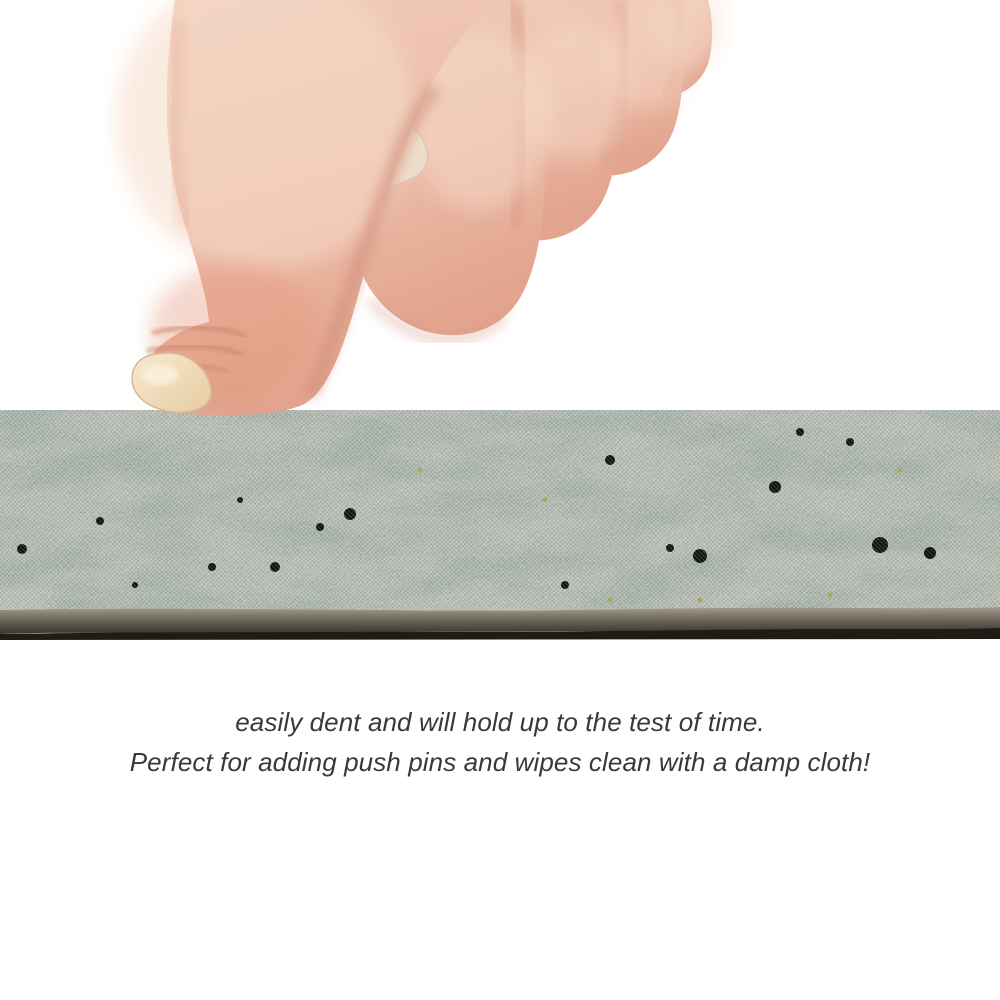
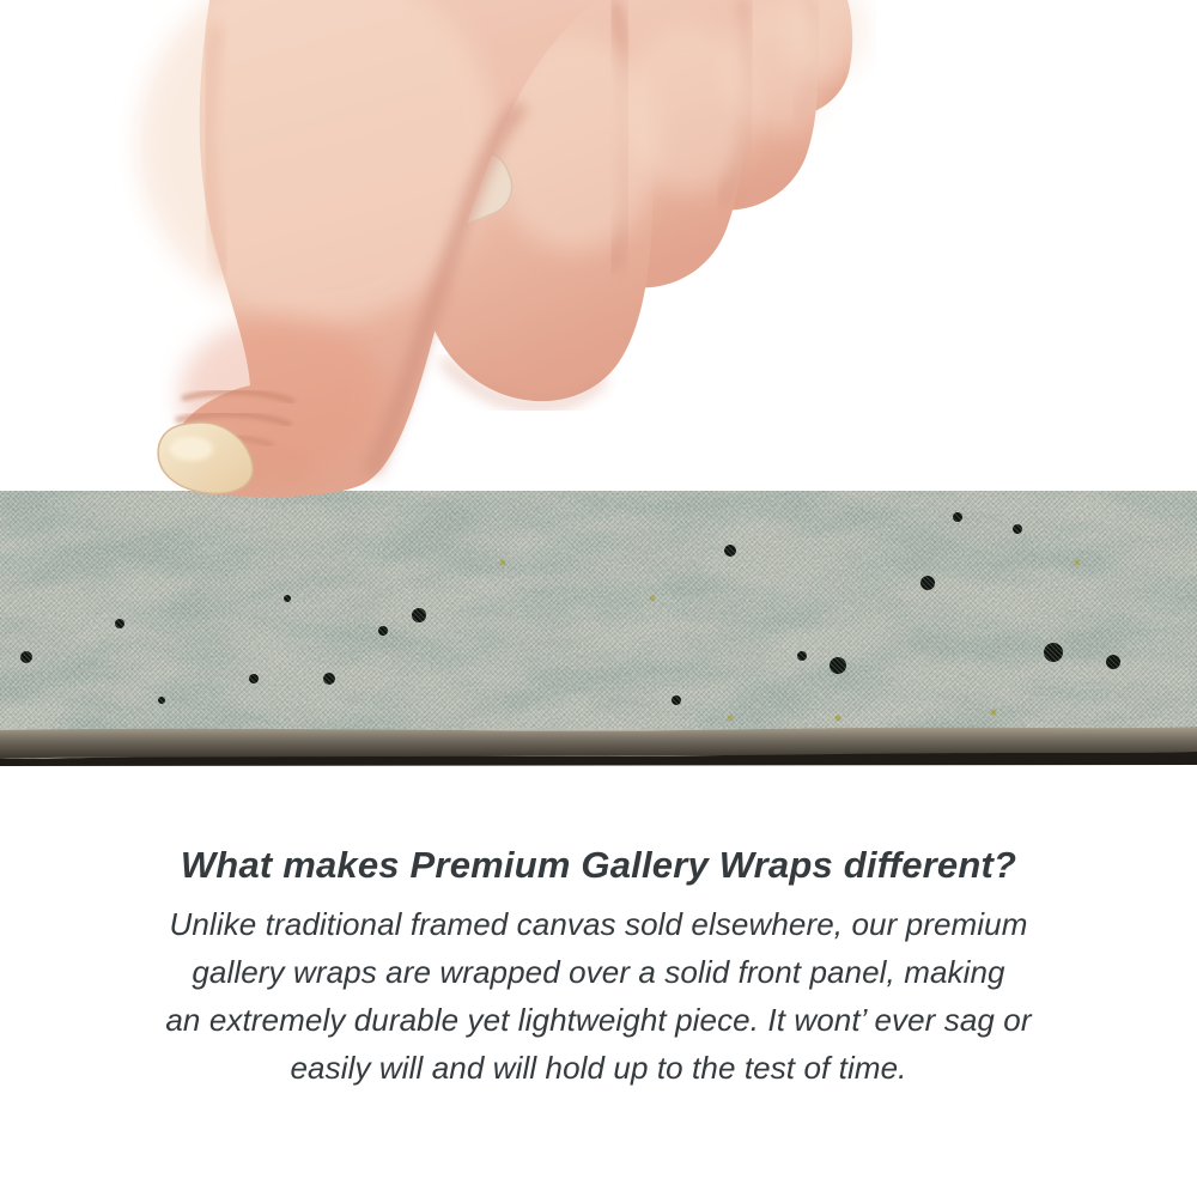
+ What makes Premium Gallery Wraps different?
+ Unlike traditional framed canvas sold elsewhere, our premium
+ gallery wraps are wrapped over a solid front panel, making
+ an extremely durable yet lightweight piece. It wont’ ever sag or
- easily dent and will hold up to the test of time.
+ easily will and will hold up to the test of time.
- Perfect for adding push pins and wipes clean with a damp cloth!
